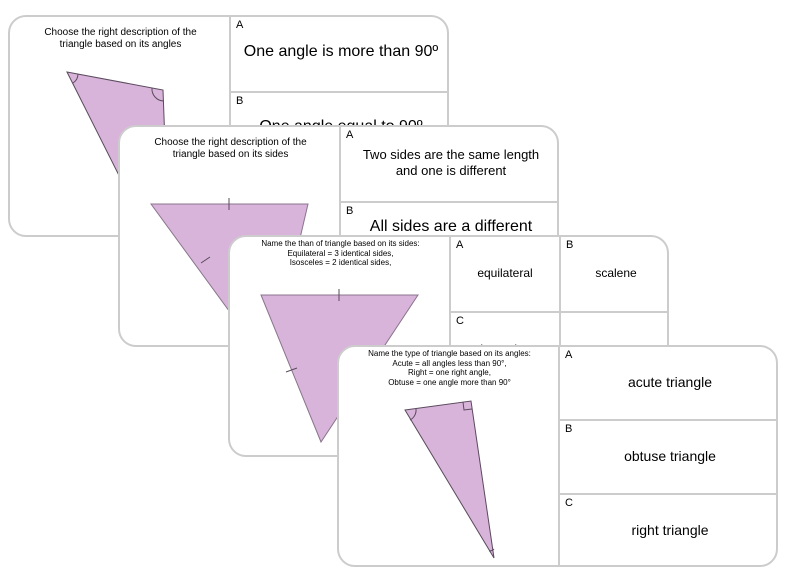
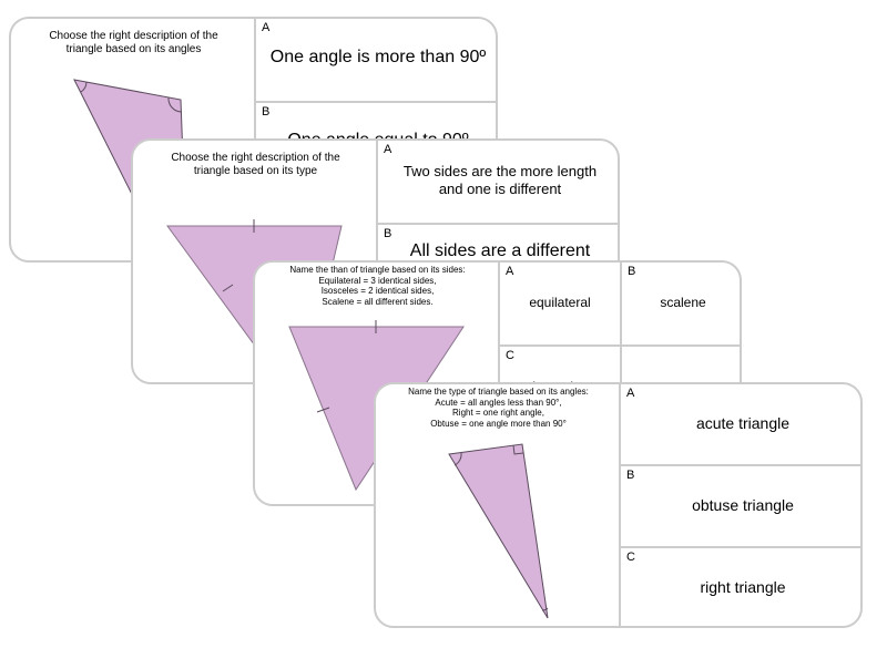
  Choose the right description of the
  triangle based on its angles
  A
  One angle is more than 90º
  B
  Choose the right description of the
- triangle based on its sides
+ triangle based on its type
  A
- Two sides are the same length
+ Two sides are the more length
  and one is different
  B
  All sides are a different
  Name the than of triangle based on its sides:
  Equilateral = 3 identical sides,
  Isosceles = 2 identical sides,
+ Scalene = all different sides.
  A
  equilateral
  B
  scalene
  C
  Name the type of triangle based on its angles:
  Acute = all angles less than 90°,
  Right = one right angle,
  Obtuse = one angle more than 90°
  A
  acute triangle
  B
  obtuse triangle
  C
  right triangle
